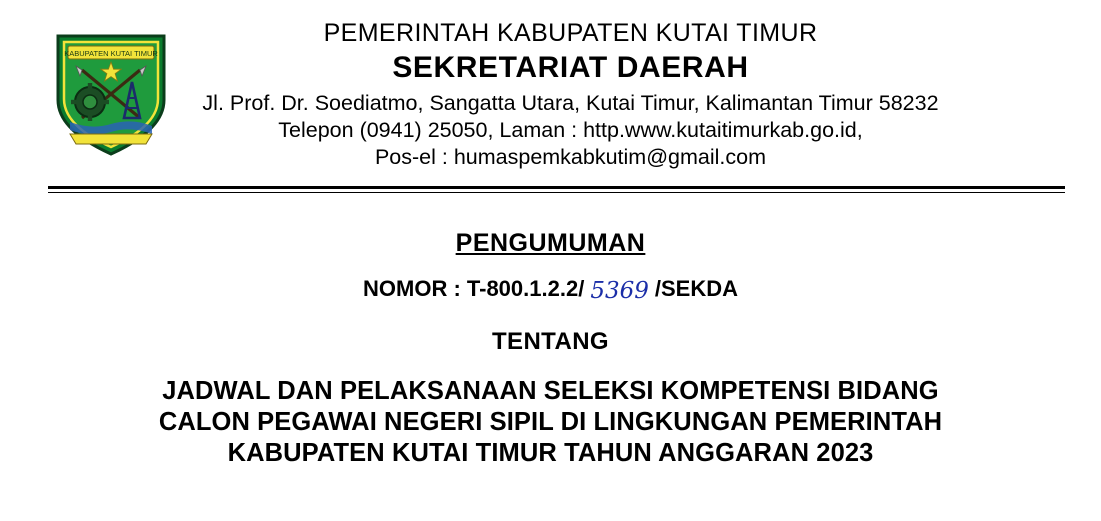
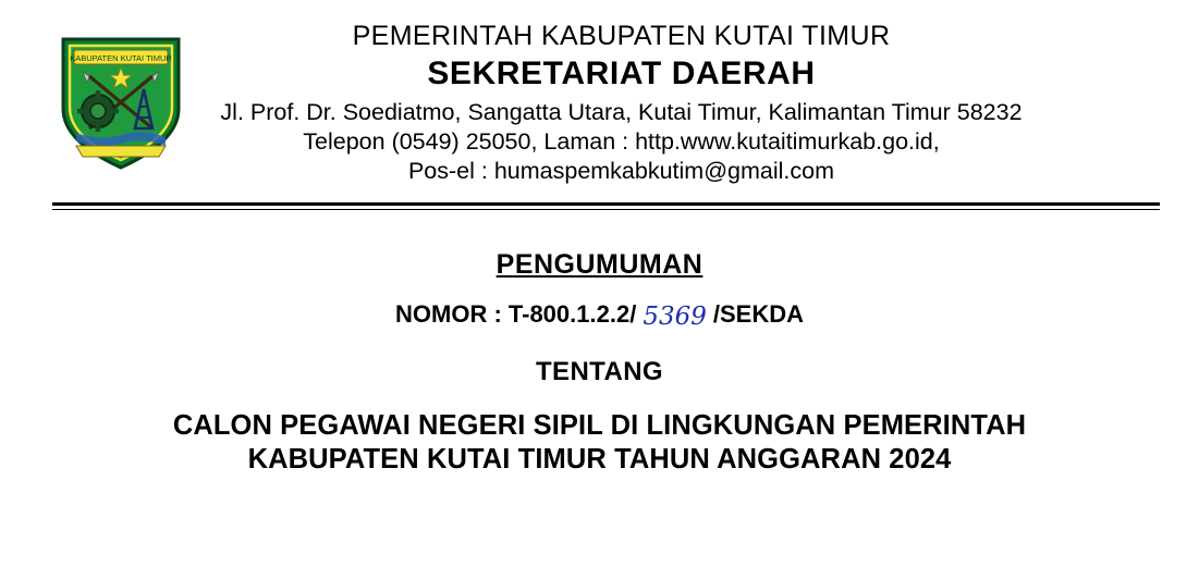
  KABUPATEN KUTAI TIMUR
  PEMERINTAH KABUPATEN KUTAI TIMUR
  SEKRETARIAT DAERAH
  Jl. Prof. Dr. Soediatmo, Sangatta Utara, Kutai Timur, Kalimantan Timur 58232
- Telepon (0941) 25050, Laman : http.www.kutaitimurkab.go.id,
+ Telepon (0549) 25050, Laman : http.www.kutaitimurkab.go.id,
  Pos-el : humaspemkabkutim@gmail.com
  PENGUMUMAN
  NOMOR : T-800.1.2.2/ 5369 /SEKDA
  TENTANG
- JADWAL DAN PELAKSANAAN SELEKSI KOMPETENSI BIDANG
  CALON PEGAWAI NEGERI SIPIL DI LINGKUNGAN PEMERINTAH
- KABUPATEN KUTAI TIMUR TAHUN ANGGARAN 2023
+ KABUPATEN KUTAI TIMUR TAHUN ANGGARAN 2024
